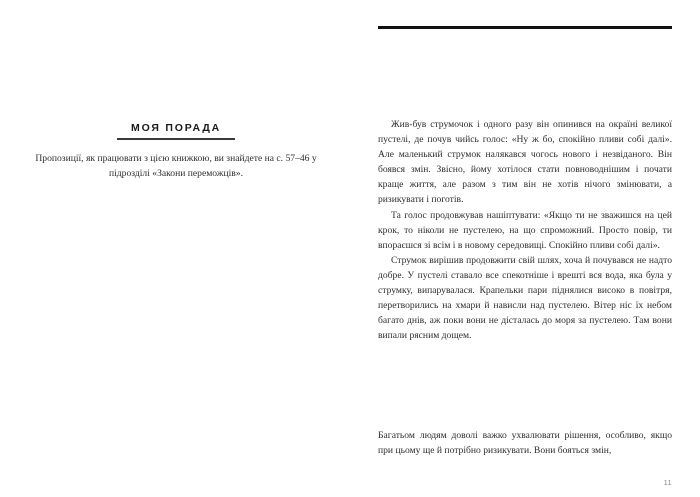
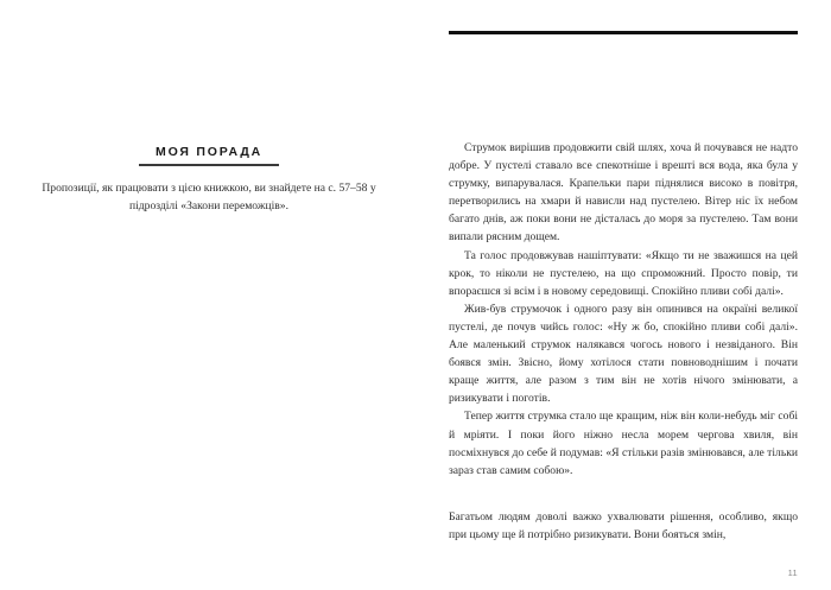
  МОЯ ПОРАДА
- Пропозиції, як працювати з цією книжкою, ви знайдете на с. 57–46 у підрозділі «Закони переможців».
+ Пропозиції, як працювати з цією книжкою, ви знайдете на с. 57–58 у підрозділі «Закони переможців».
- Жив-був струмочок і одного разу він опинився на окраїні великої пустелі, де почув чийсь голос: «Ну ж бо, спокійно пливи собі далі». Але маленький струмок налякався чогось нового і незвіданого. Він боявся змін. Звісно, йому хотілося стати повноводнішим і почати краще життя, але разом з тим він не хотів нічого змінювати, а ризикувати і поготів.
+ Струмок вирішив продовжити свій шлях, хоча й почувався не надто добре. У пустелі ставало все спекотніше і врешті вся вода, яка була у струмку, випарувалася. Крапельки пари піднялися високо в повітря, перетворились на хмари й нависли над пустелею. Вітер ніс їх небом багато днів, аж поки вони не дісталась до моря за пустелею. Там вони випали рясним дощем.
  Та голос продовжував нашіптувати: «Якщо ти не зважишся на цей крок, то ніколи не пустелею, на що спроможний. Просто повір, ти впораєшся зі всім і в новому середовищі. Спокійно пливи собі далі».
- Струмок вирішив продовжити свій шлях, хоча й почувався не надто добре. У пустелі ставало все спекотніше і врешті вся вода, яка була у струмку, випарувалася. Крапельки пари піднялися високо в повітря, перетворились на хмари й нависли над пустелею. Вітер ніс їх небом багато днів, аж поки вони не дісталась до моря за пустелею. Там вони випали рясним дощем.
+ Жив-був струмочок і одного разу він опинився на окраїні великої пустелі, де почув чийсь голос: «Ну ж бо, спокійно пливи собі далі». Але маленький струмок налякався чогось нового і незвіданого. Він боявся змін. Звісно, йому хотілося стати повноводнішим і почати краще життя, але разом з тим він не хотів нічого змінювати, а ризикувати і поготів.
+ Тепер життя струмка стало ще кращим, ніж він коли-небудь міг собі й мріяти. І поки його ніжно несла морем чергова хвиля, він посміхнувся до себе й подумав: «Я стільки разів змінювався, але тільки зараз став самим собою».
  Багатьом людям доволі важко ухвалювати рішення, особливо, якщо при цьому ще й потрібно ризикувати. Вони бояться змін,
  11
